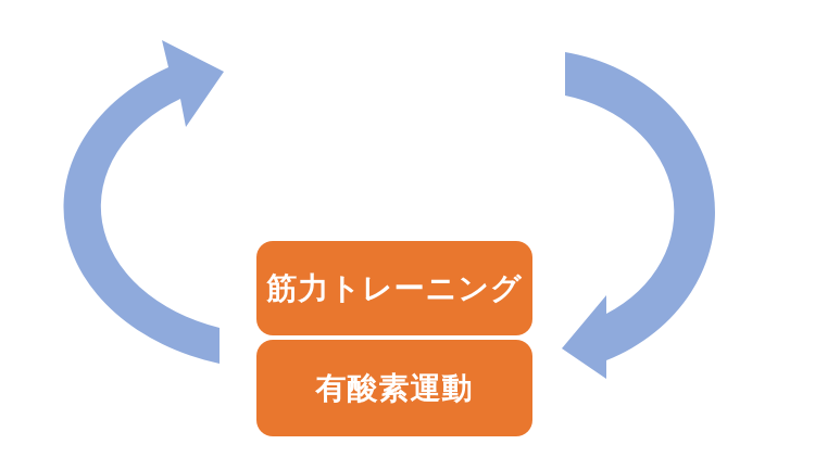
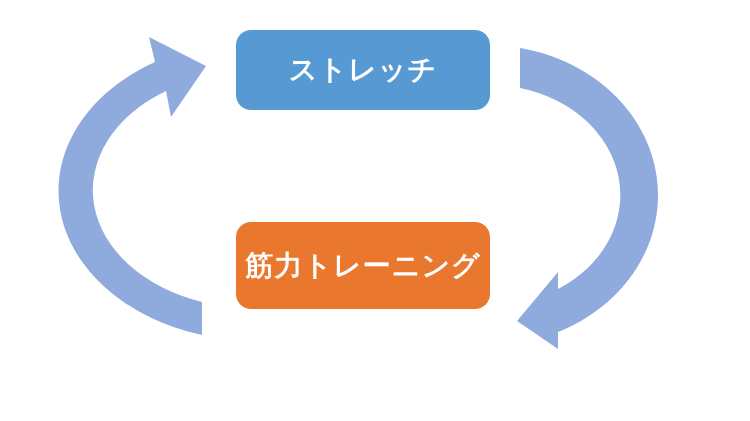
+ ストレッチ
  筋力トレーニング
- 有酸素運動
